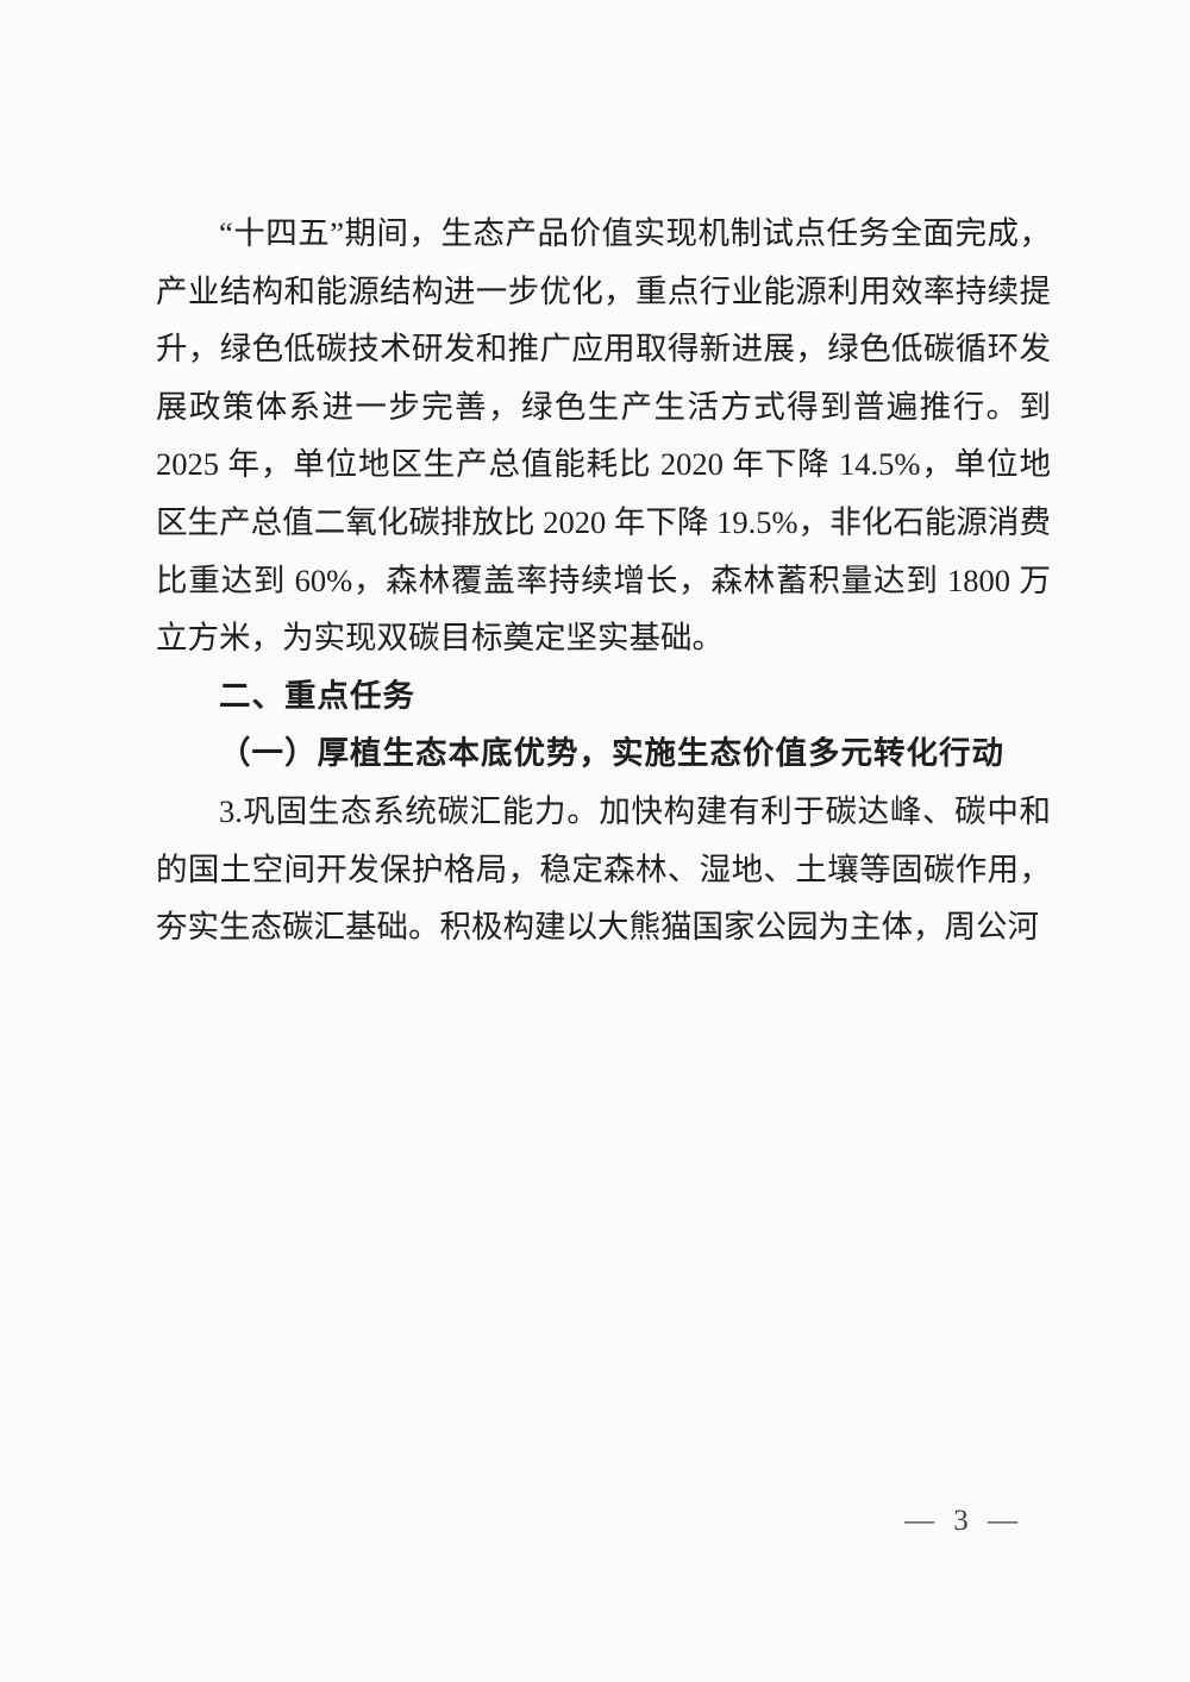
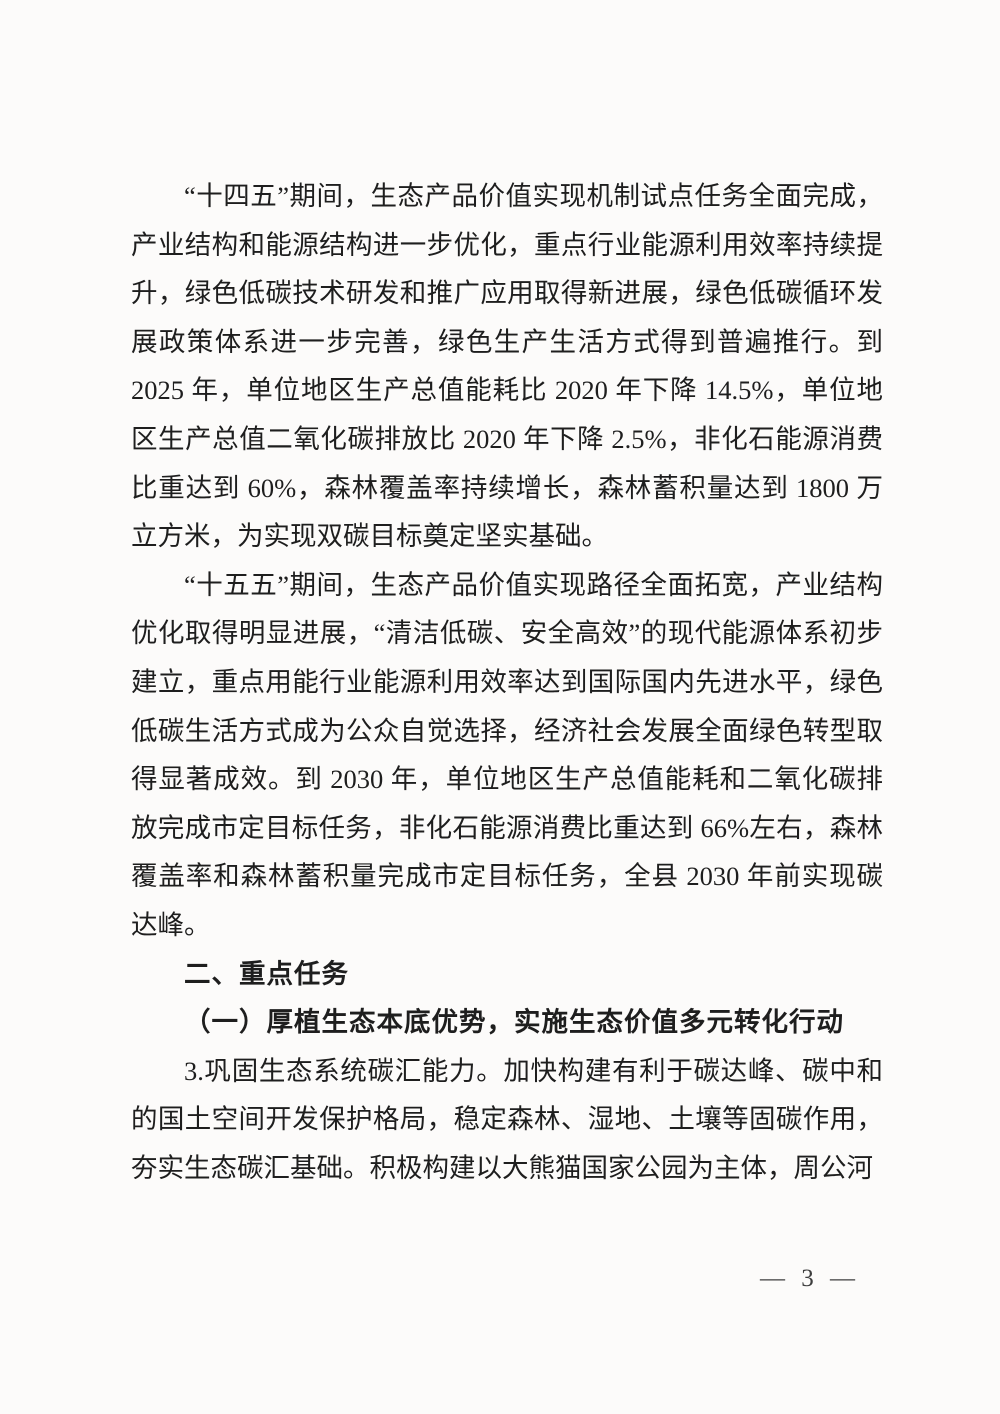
- “十四五”期间，生态产品价值实现机制试点任务全面完成，产业结构和能源结构进一步优化，重点行业能源利用效率持续提升，绿色低碳技术研发和推广应用取得新进展，绿色低碳循环发展政策体系进一步完善，绿色生产生活方式得到普遍推行。到 2025 年，单位地区生产总值能耗比 2020 年下降 14.5%，单位地区生产总值二氧化碳排放比 2020 年下降 19.5%，非化石能源消费比重达到 60%，森林覆盖率持续增长，森林蓄积量达到 1800 万立方米，为实现双碳目标奠定坚实基础。
+ “十四五”期间，生态产品价值实现机制试点任务全面完成，产业结构和能源结构进一步优化，重点行业能源利用效率持续提升，绿色低碳技术研发和推广应用取得新进展，绿色低碳循环发展政策体系进一步完善，绿色生产生活方式得到普遍推行。到 2025 年，单位地区生产总值能耗比 2020 年下降 14.5%，单位地区生产总值二氧化碳排放比 2020 年下降 2.5%，非化石能源消费比重达到 60%，森林覆盖率持续增长，森林蓄积量达到 1800 万立方米，为实现双碳目标奠定坚实基础。
+ “十五五”期间，生态产品价值实现路径全面拓宽，产业结构优化取得明显进展，“清洁低碳、安全高效”的现代能源体系初步建立，重点用能行业能源利用效率达到国际国内先进水平，绿色低碳生活方式成为公众自觉选择，经济社会发展全面绿色转型取得显著成效。到 2030 年，单位地区生产总值能耗和二氧化碳排放完成市定目标任务，非化石能源消费比重达到 66%左右，森林覆盖率和森林蓄积量完成市定目标任务，全县 2030 年前实现碳达峰。
  二、重点任务
  （一）厚植生态本底优势，实施生态价值多元转化行动
  3.巩固生态系统碳汇能力。加快构建有利于碳达峰、碳中和的国土空间开发保护格局，稳定森林、湿地、土壤等固碳作用，夯实生态碳汇基础。积极构建以大熊猫国家公园为主体，周公河
  — 3 —
